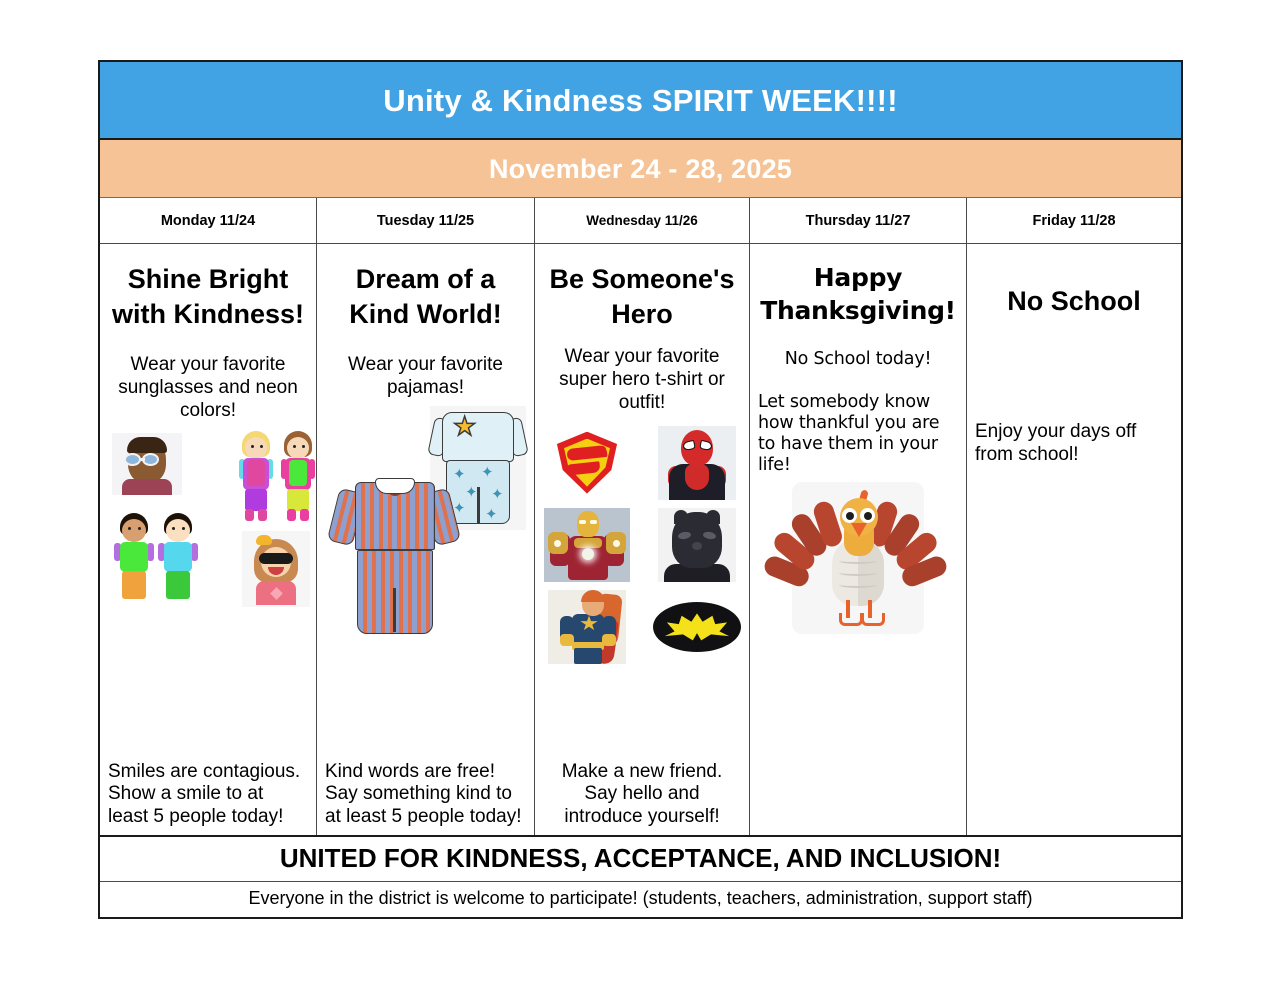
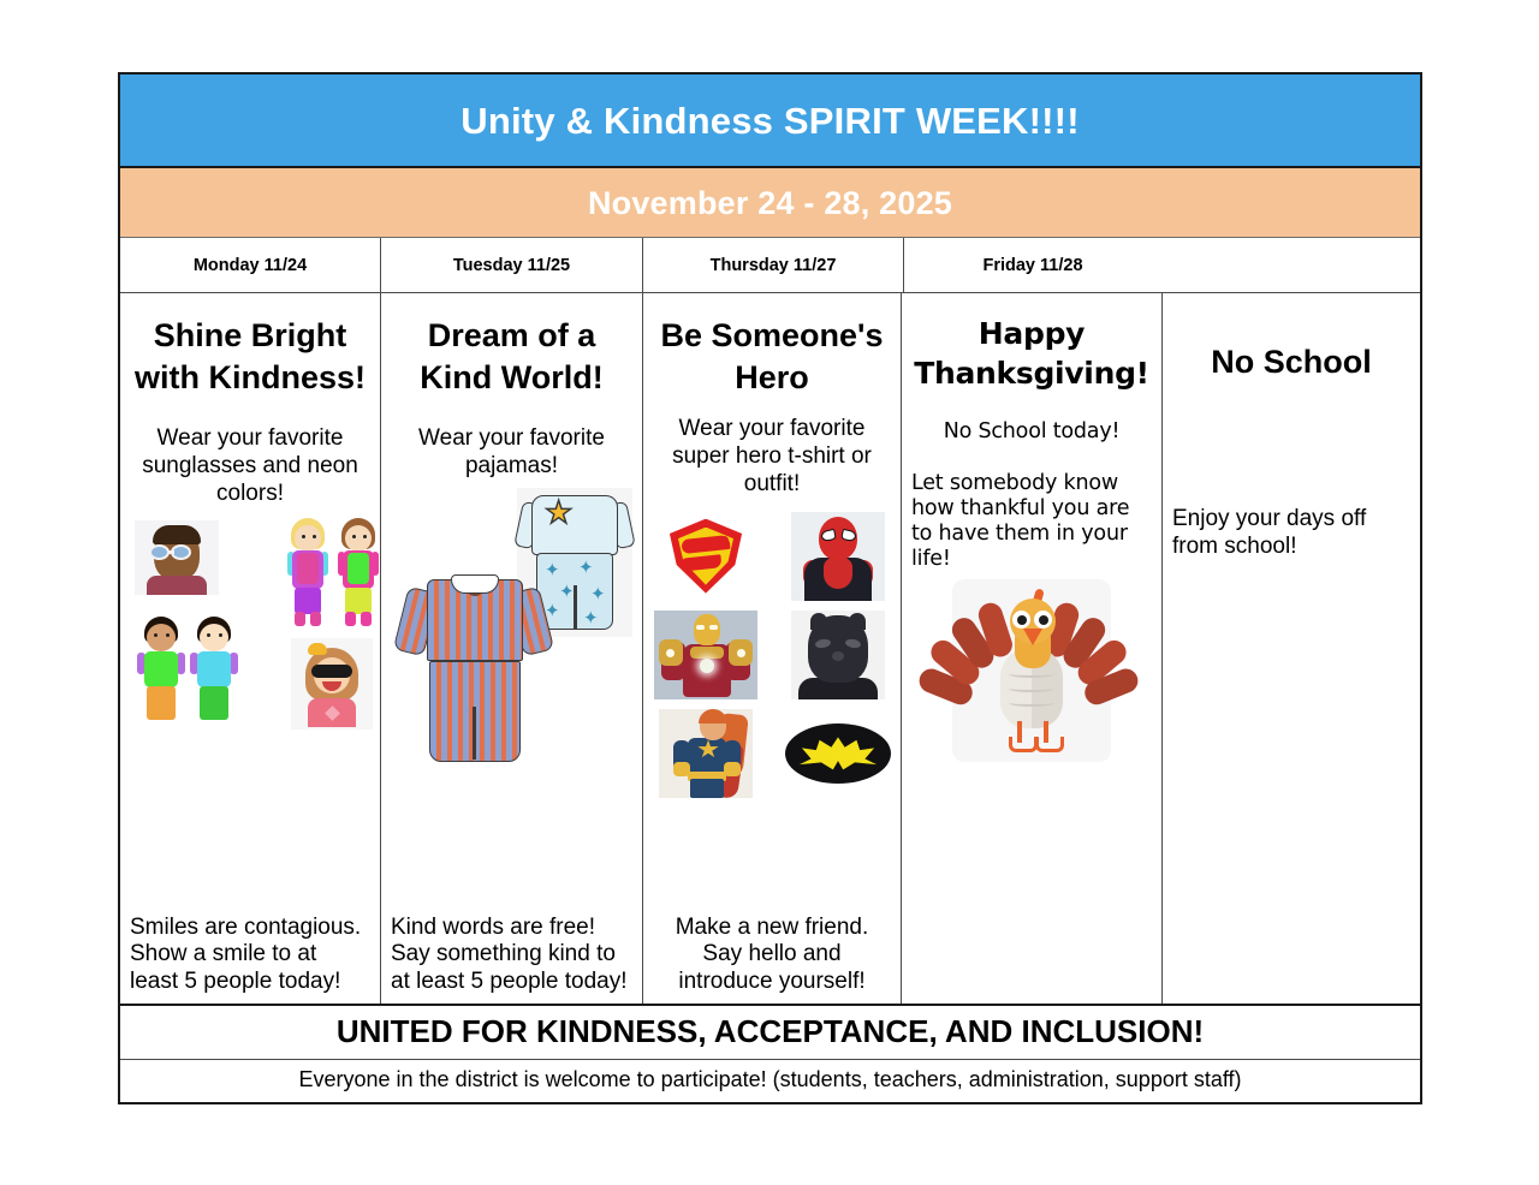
  Unity & Kindness SPIRIT WEEK!!!!
  November 24 - 28, 2025
  Monday 11/24
  Tuesday 11/25
- Wednesday 11/26
  Thursday 11/27
  Friday 11/28
  Shine Bright with Kindness!
  Wear your favorite sunglasses and neon colors!
  Smiles are contagious. Show a smile to at least 5 people today!
  Dream of a Kind World!
  Wear your favorite pajamas!
  ✦
  ✦
  ✦
  ✦
  ✦
  ✦
  Kind words are free! Say something kind to at least 5 people today!
  Be Someone's Hero
  Wear your favorite super hero t-shirt or outfit!
  Make a new friend. Say hello and introduce yourself!
  Happy Thanksgiving!
  No School today!
  Let somebody know how thankful you are to have them in your life!
  No School
  Enjoy your days off from school!
  UNITED FOR KINDNESS, ACCEPTANCE, AND INCLUSION!
  Everyone in the district is welcome to participate! (students, teachers, administration, support staff)
